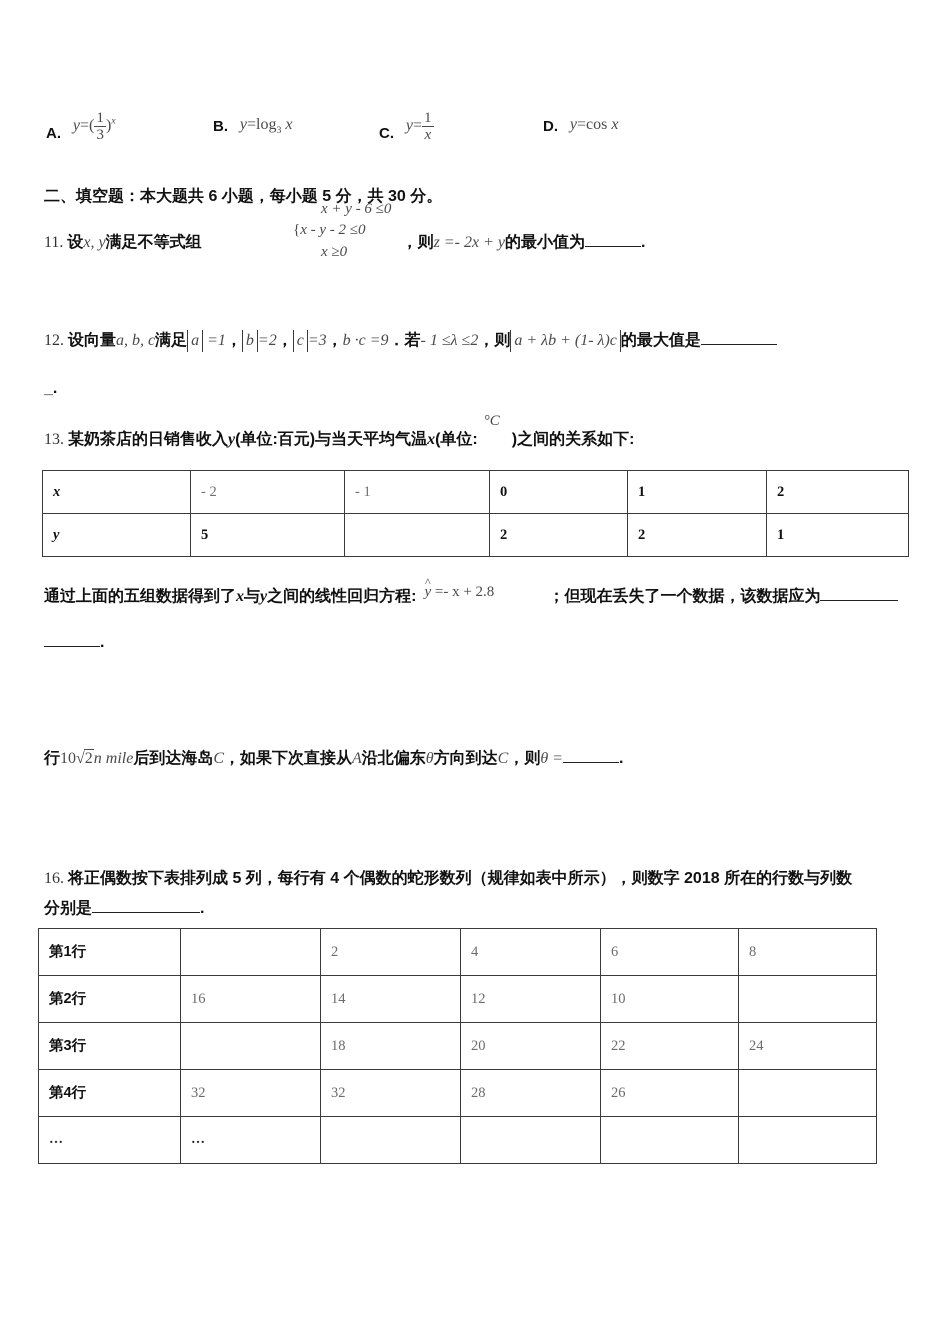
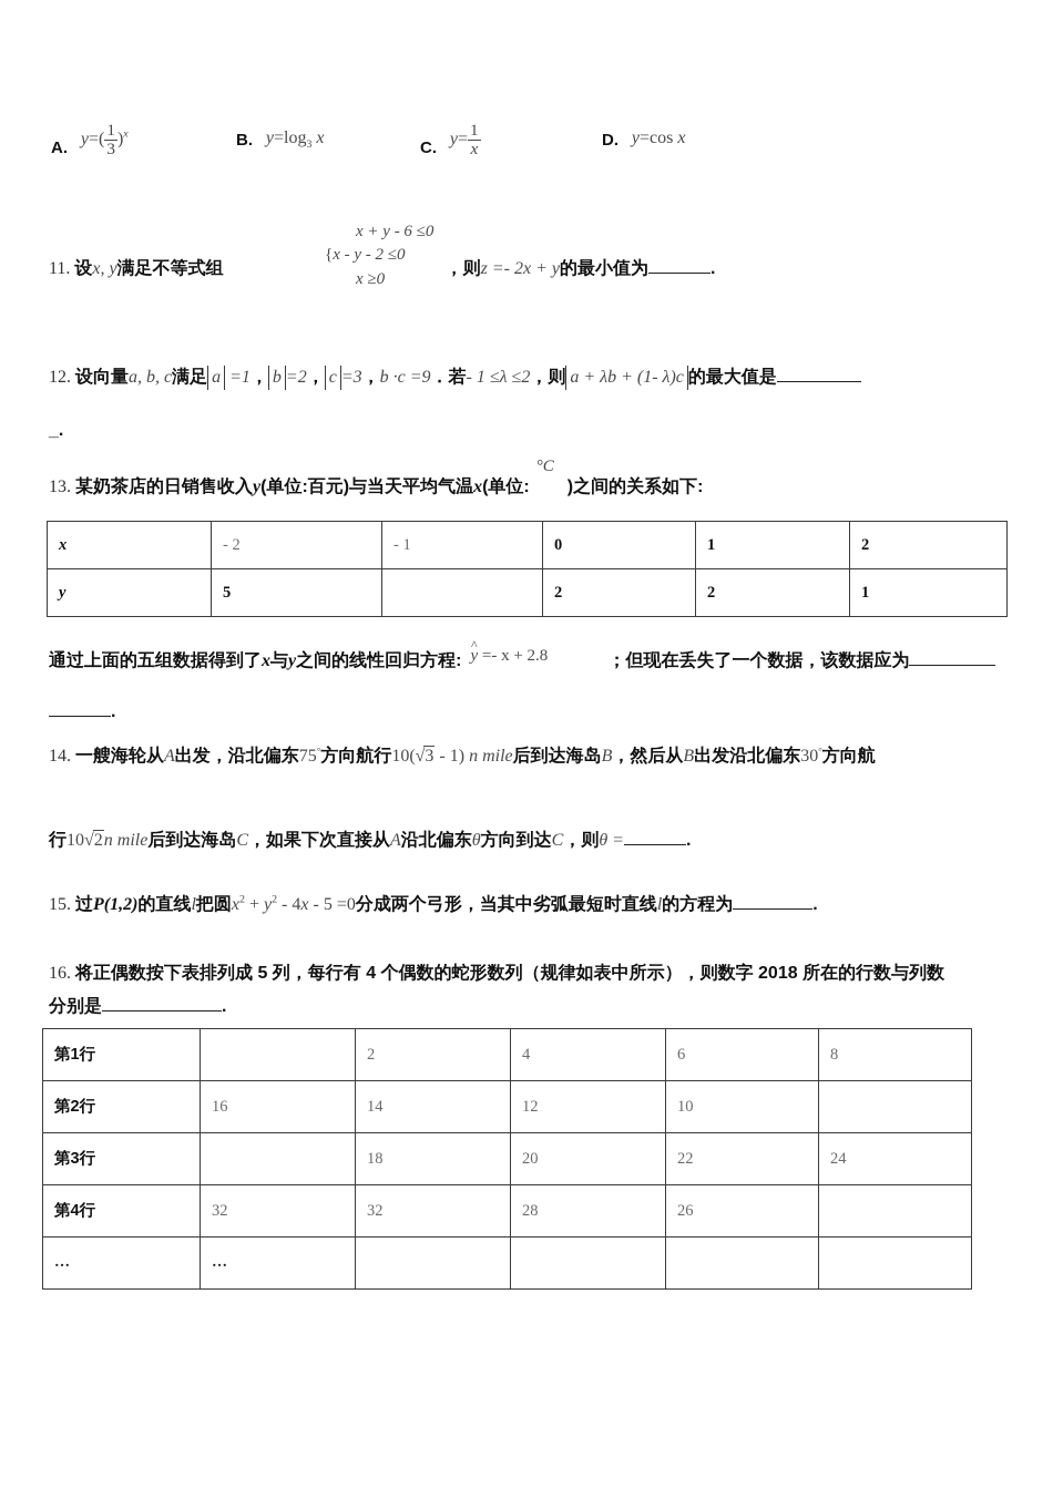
  A. y=(
  1
  3
  )x
  B. y=log3 x
  C. y=
  1
  x
  D. y=cos x
- 二、填空题：本大题共 6 小题，每小题 5 分，共 30 分。
  11. 设x, y满足不等式组 ，则z =- 2x + y的最小值为 .
  x + y - 6 ≤0
  {x - y - 2 ≤0
  x ≥0
  12. 设向量a, b, c满足 a =1， b =2， c =3，b ·c =9．若- 1 ≤λ ≤2，则 a + λb + (1- λ)c 的最大值是
  _.
  13. 某奶茶店的日销售收入y(单位:百元)与当天平均气温x(单位:
  °C
  )之间的关系如下:
  x	- 2	- 1	0	1	2
  y	5		2	2	1
  通过上面的五组数据得到了x与y之间的线性回归方程:
  ^
  y =- x + 2.8
  ；但现在丢失了一个数据，该数据应为
  .
+ 14. 一艘海轮从A出发，沿北偏东75°方向航行10(√3 - 1) n mile后到达海岛B，然后从B出发沿北偏东30°方向航
  行10√2n mile后到达海岛C，如果下次直接从A沿北偏东θ方向到达C，则θ = .
+ 15. 过P(1,2)的直线l把圆x2 + y2 - 4x - 5 =0分成两个弓形，当其中劣弧最短时直线l的方程为 .
  16. 将正偶数按下表排列成 5 列，每行有 4 个偶数的蛇形数列（规律如表中所示），则数字 2018 所在的行数与列数
  分别是 .
  第1行		2	4	6	8
  第2行	16	14	12	10
  第3行		18	20	22	24
  第4行	32	32	28	26
  …	…
